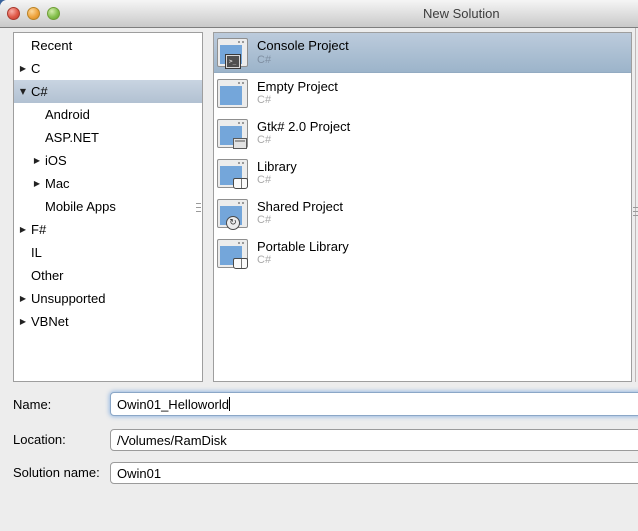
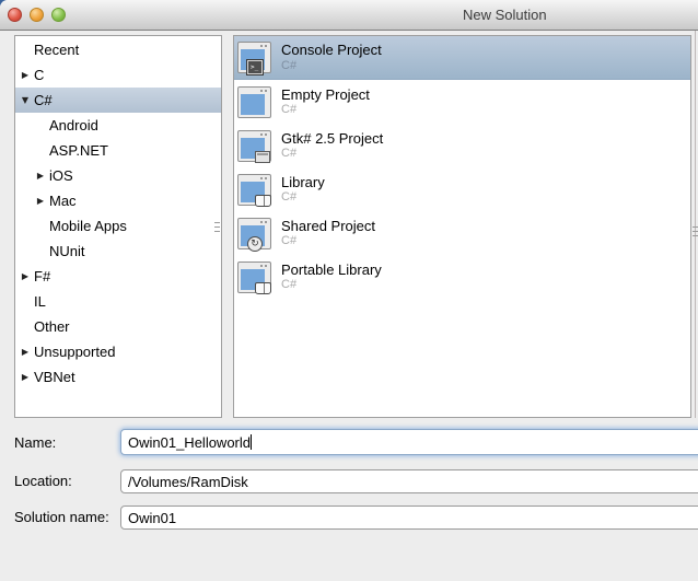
  New Solution
  Recent
  ▶
  C
  ▼
  C#
  Android
  ASP.NET
  ▶
  iOS
  ▶
  Mac
  Mobile Apps
+ NUnit
  ▶
  F#
  IL
  Other
  ▶
  Unsupported
  ▶
  VBNet
  Console Project
  C#
  Empty Project
  C#
- Gtk# 2.0 Project
+ Gtk# 2.5 Project
  C#
  Library
  C#
  ↻
  Shared Project
  C#
  Portable Library
  C#
  Name:
  Owin01_Helloworld
  Location:
  /Volumes/RamDisk
  Solution name:
  Owin01
